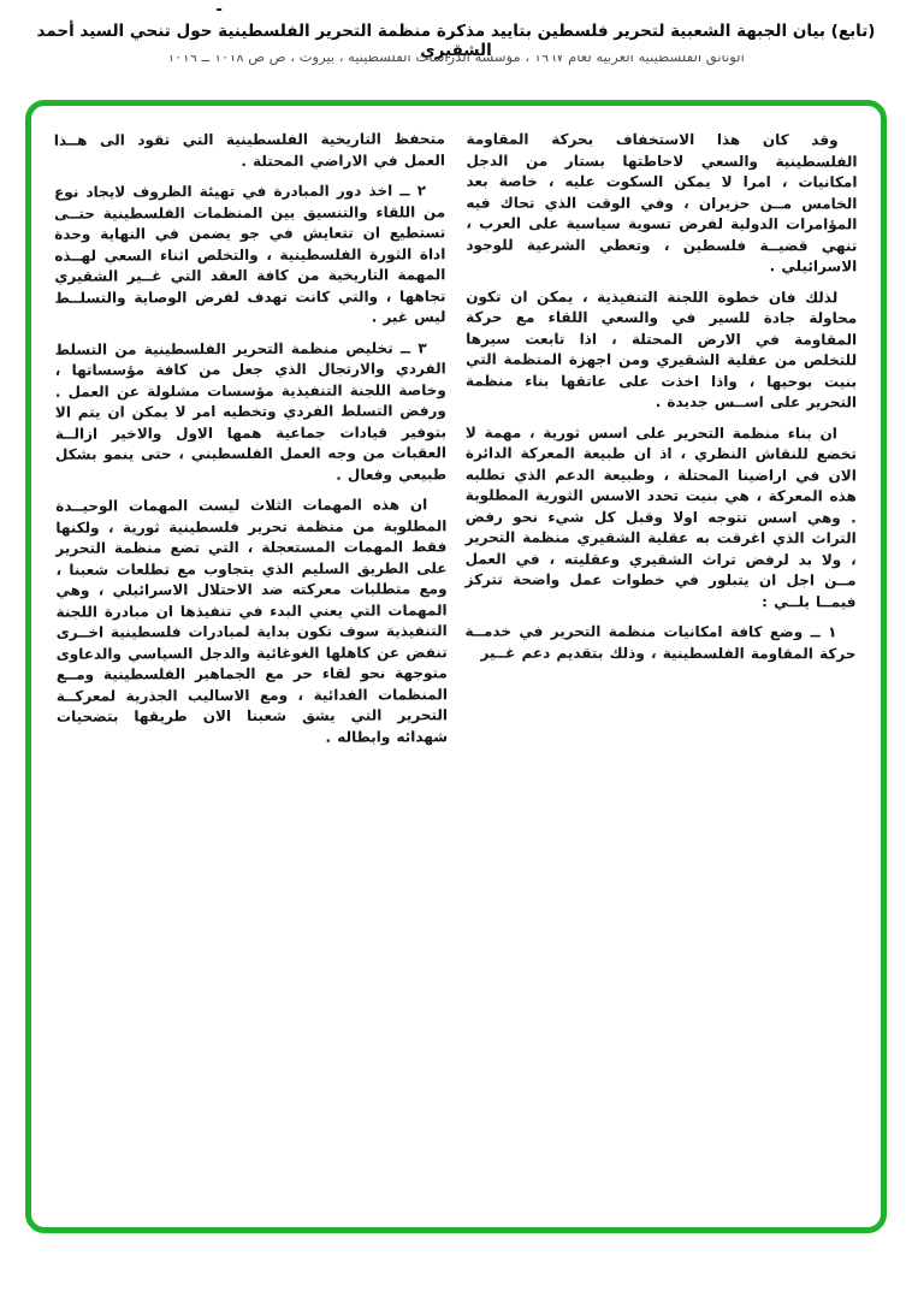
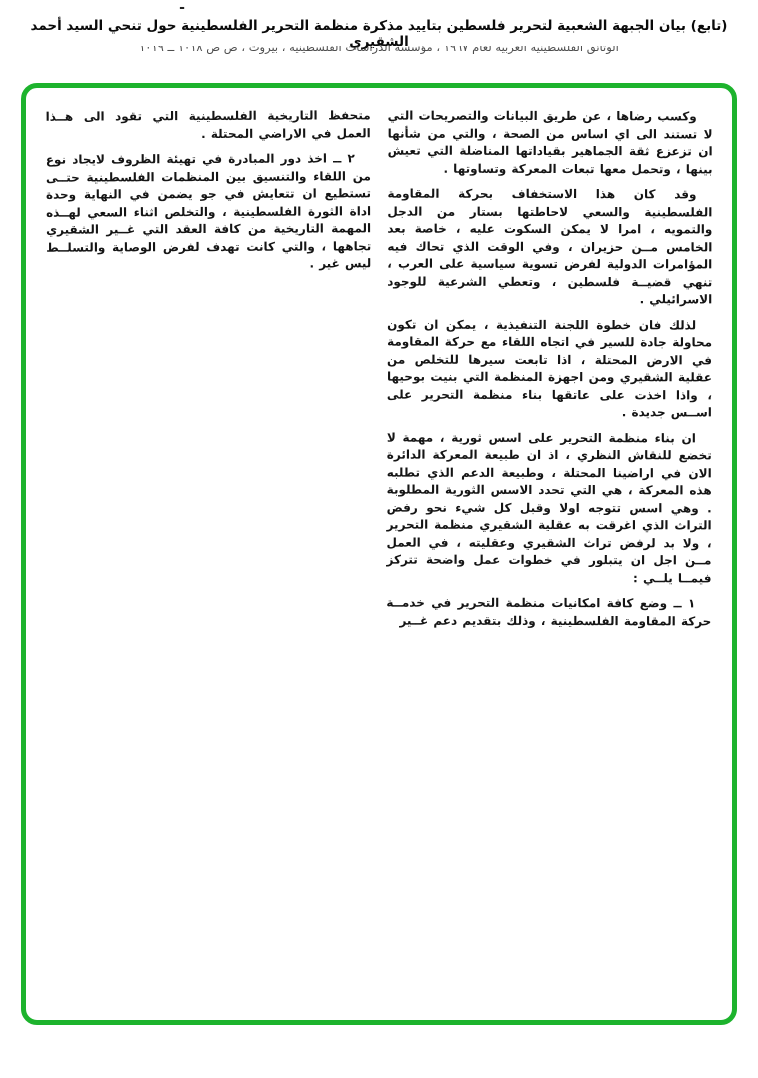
  -
  (تابع) بيان الجبهة الشعبية لتحرير فلسطين بتاييد مذكرة منظمة التحرير الفلسطينية حول تنحي السيد أحمد الشقيري
  الوثائق الفلسطينية العربية لعام ١٩٦٧ ، مؤسسة الدراسات الفلسطينية ، بيروت ، ص ص ١٠١٨ ــ ١٠١٩
+ وكسب رضاها ، عن طريق البيانات والتصريحات التي لا تستند الى اي اساس من الصحة ، والتي من شأنها ان تزعزع ثقة الجماهير بقياداتها المناضلة التي تعيش بينها ، وتحمل معها تبعات المعركة وتساوتها .
- وقد كان هذا الاستخفاف بحركة المقاومة الفلسطينية والسعي لاحاطتها بستار من الدجل امكانيات ، امرا لا يمكن السكوت عليه ، خاصة بعد الخامس مــن حزيران ، وفي الوقت الذي تحاك فيه المؤامرات الدولية لفرض تسوية سياسية على العرب ، تنهي قضيــة فلسطين ، وتعطي الشرعية للوجود الاسرائيلي .
+ وقد كان هذا الاستخفاف بحركة المقاومة الفلسطينية والسعي لاحاطتها بستار من الدجل والتمويه ، امرا لا يمكن السكوت عليه ، خاصة بعد الخامس مــن حزيران ، وفي الوقت الذي تحاك فيه المؤامرات الدولية لفرض تسوية سياسية على العرب ، تنهي قضيــة فلسطين ، وتعطي الشرعية للوجود الاسرائيلي .
- لذلك فان خطوة اللجنة التنفيذية ، يمكن ان تكون محاولة جادة للسير في والسعي اللقاء مع حركة المقاومة في الارض المحتلة ، اذا تابعت سيرها للتخلص من عقلية الشقيري ومن اجهزة المنظمة التي بنيت بوحيها ، واذا اخذت على عاتقها بناء منظمة التحرير على اســس جديدة .
+ لذلك فان خطوة اللجنة التنفيذية ، يمكن ان تكون محاولة جادة للسير في اتجاه اللقاء مع حركة المقاومة في الارض المحتلة ، اذا تابعت سيرها للتخلص من عقلية الشقيري ومن اجهزة المنظمة التي بنيت بوحيها ، واذا اخذت على عاتقها بناء منظمة التحرير على اســس جديدة .
- ان بناء منظمة التحرير على اسس ثورية ، مهمة لا تخضع للنقاش النظري ، اذ ان طبيعة المعركة الدائرة الان في اراضينا المحتلة ، وطبيعة الدعم الذي تطلبه هذه المعركة ، هي بنيت تحدد الاسس الثورية المطلوبة . وهي اسس تتوجه اولا وقبل كل شيء نحو رفض التراث الذي اغرقت به عقلية الشقيري منظمة التحرير ، ولا بد لرفض تراث الشقيري وعقليته ، في العمل مــن اجل ان يتبلور في خطوات عمل واضحة تتركز فيمــا يلــي :
+ ان بناء منظمة التحرير على اسس ثورية ، مهمة لا تخضع للنقاش النظري ، اذ ان طبيعة المعركة الدائرة الان في اراضينا المحتلة ، وطبيعة الدعم الذي تطلبه هذه المعركة ، هي التي تحدد الاسس الثورية المطلوبة . وهي اسس تتوجه اولا وقبل كل شيء نحو رفض التراث الذي اغرقت به عقلية الشقيري منظمة التحرير ، ولا بد لرفض تراث الشقيري وعقليته ، في العمل مــن اجل ان يتبلور في خطوات عمل واضحة تتركز فيمــا يلــي :
  ١ ــ وضع كافة امكانيات منظمة التحرير في خدمــة حركة المقاومة الفلسطينية ، وذلك بتقديم دعم غــير
  متحفظ التاريخية الفلسطينية التي تقود الى هــذا العمل في الاراضي المحتلة .
  ٢ ــ اخذ دور المبادرة في تهيئة الظروف لايجاد نوع من اللقاء والتنسيق بين المنظمات الفلسطينية حتــى تستطيع ان تتعايش في جو يضمن في النهاية وحدة اداة الثورة الفلسطينية ، والتخلص اثناء السعي لهــذه المهمة التاريخية من كافة العقد التي غــير الشقيري تجاهها ، والتي كانت تهدف لفرض الوصاية والتسلــط ليس غير .
- ٣ ــ تخليص منظمة التحرير الفلسطينية من التسلط الفردي والارتجال الذي جعل من كافة مؤسساتها ، وخاصة اللجنة التنفيذية مؤسسات مشلولة عن العمل . ورفض التسلط الفردي وتخطيه امر لا يمكن ان يتم الا بتوفير قيادات جماعية همها الاول والاخير ازالــة العقبات من وجه العمل الفلسطيني ، حتى ينمو بشكل طبيعي وفعال .
- ان هذه المهمات الثلاث ليست المهمات الوحيــدة المطلوبة من منظمة تحرير فلسطينية ثورية ، ولكنها فقط المهمات المستعجلة ، التي تضع منظمة التحرير على الطريق السليم الذي يتجاوب مع تطلعات شعبنا ، ومع متطلبات معركته ضد الاحتلال الاسرائيلي ، وهي المهمات التي يعني البدء في تنفيذها ان مبادرة اللجنة التنفيذية سوف تكون بداية لمبادرات فلسطينية اخــرى تنفض عن كاهلها الغوغائية والدجل السياسي والدعاوى متوجهة نحو لقاء حر مع الجماهير الفلسطينية ومــع المنظمات الفدائية ، ومع الاساليب الجذرية لمعركــة التحرير التي يشق شعبنا الان طريقها بتضحيات شهدائه وابطاله .
